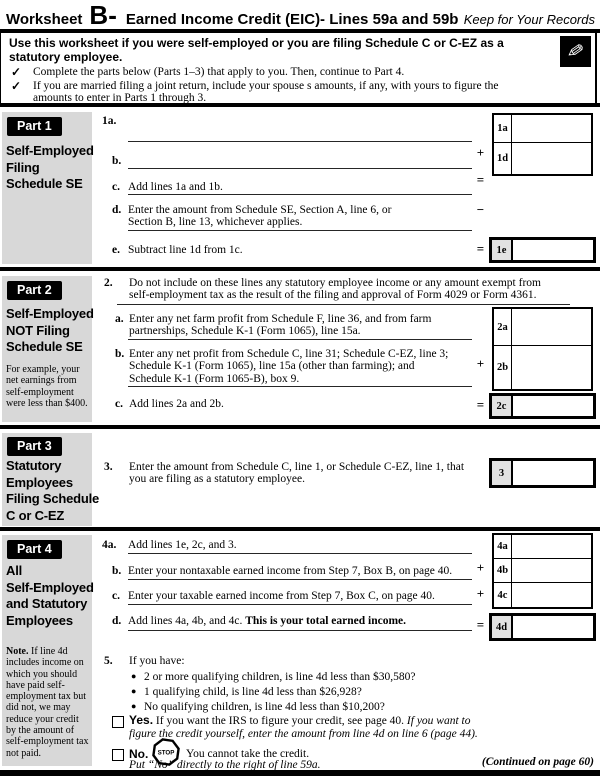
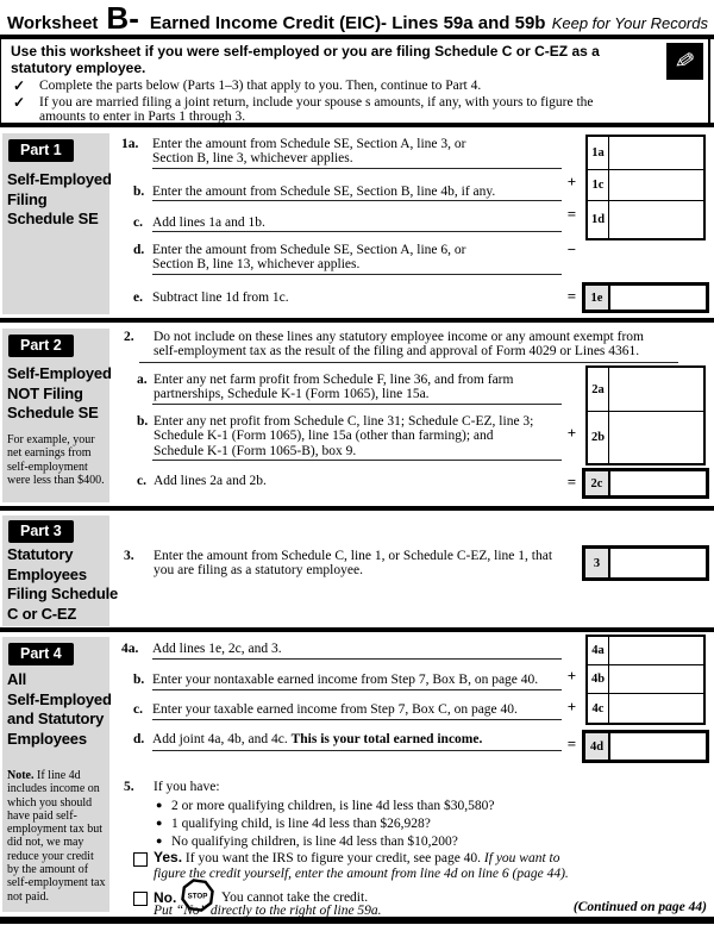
  Worksheet
  B-
  Earned Income Credit (EIC)- Lines 59a and 59b
  Keep for Your Records
  Use this worksheet if you were self-employed or you are filing Schedule C or C-EZ as a
  statutory employee.
  ✓
  Complete the parts below (Parts 1–3) that apply to you. Then, continue to Part 4.
  ✓
  If you are married filing a joint return, include your spouse s amounts, if any, with yours to figure the
  amounts to enter in Parts 1 through 3.
  Part 1
  Self-Employed
  Filing
  Schedule SE
  1a.
+ Enter the amount from Schedule SE, Section A, line 3, or
+ Section B, line 3, whichever applies.
  b.
+ Enter the amount from Schedule SE, Section B, line 4b, if any.
  c.
  Add lines 1a and 1b.
  d.
  Enter the amount from Schedule SE, Section A, line 6, or
  Section B, line 13, whichever applies.
  e.
  Subtract line 1d from 1c.
  +
  =
  −
  =
  1a
+ 1c
  1d
  1e
  Part 2
  Self-Employed
  NOT Filing
  Schedule SE
  For example, your net earnings from self-employment were less than $400.
  2.
  Do not include on these lines any statutory employee income or any amount exempt from
- self-employment tax as the result of the filing and approval of Form 4029 or Form 4361.
+ self-employment tax as the result of the filing and approval of Form 4029 or Lines 4361.
  a.
  Enter any net farm profit from Schedule F, line 36, and from farm
  partnerships, Schedule K-1 (Form 1065), line 15a.
  b.
  Enter any net profit from Schedule C, line 31; Schedule C-EZ, line 3;
  Schedule K-1 (Form 1065), line 15a (other than farming); and
  Schedule K-1 (Form 1065-B), box 9.
  c.
  Add lines 2a and 2b.
  +
  =
  2a
  2b
  2c
  Part 3
  Statutory
  Employees
  Filing Schedule
  C or C-EZ
  3.
  Enter the amount from Schedule C, line 1, or Schedule C-EZ, line 1, that
  you are filing as a statutory employee.
  3
  Part 4
  All
  Self-Employed
  and Statutory
  Employees
  Note. If line 4d includes income on which you should have paid self-employment tax but did not, we may reduce your credit by the amount of self-employment tax not paid.
  4a.
  Add lines 1e, 2c, and 3.
  b.
  Enter your nontaxable earned income from Step 7, Box B, on page 40.
  c.
  Enter your taxable earned income from Step 7, Box C, on page 40.
  d.
- Add lines 4a, 4b, and 4c. This is your total earned income.
+ Add joint 4a, 4b, and 4c. This is your total earned income.
  +
  +
  =
  4a
  4b
  4c
  4d
  5.
  If you have:
  ● 2 or more qualifying children, is line 4d less than $30,580?
  ● 1 qualifying child, is line 4d less than $26,928?
  ● No qualifying children, is line 4d less than $10,200?
  Yes. If you want the IRS to figure your credit, see page 40. If you want to figure the credit yourself, enter the amount from line 4d on line 6 (page 44).
  No.
  You cannot take the credit.
  Put “No” directly to the right of line 59a.
- (Continued on page 60)
+ (Continued on page 44)
